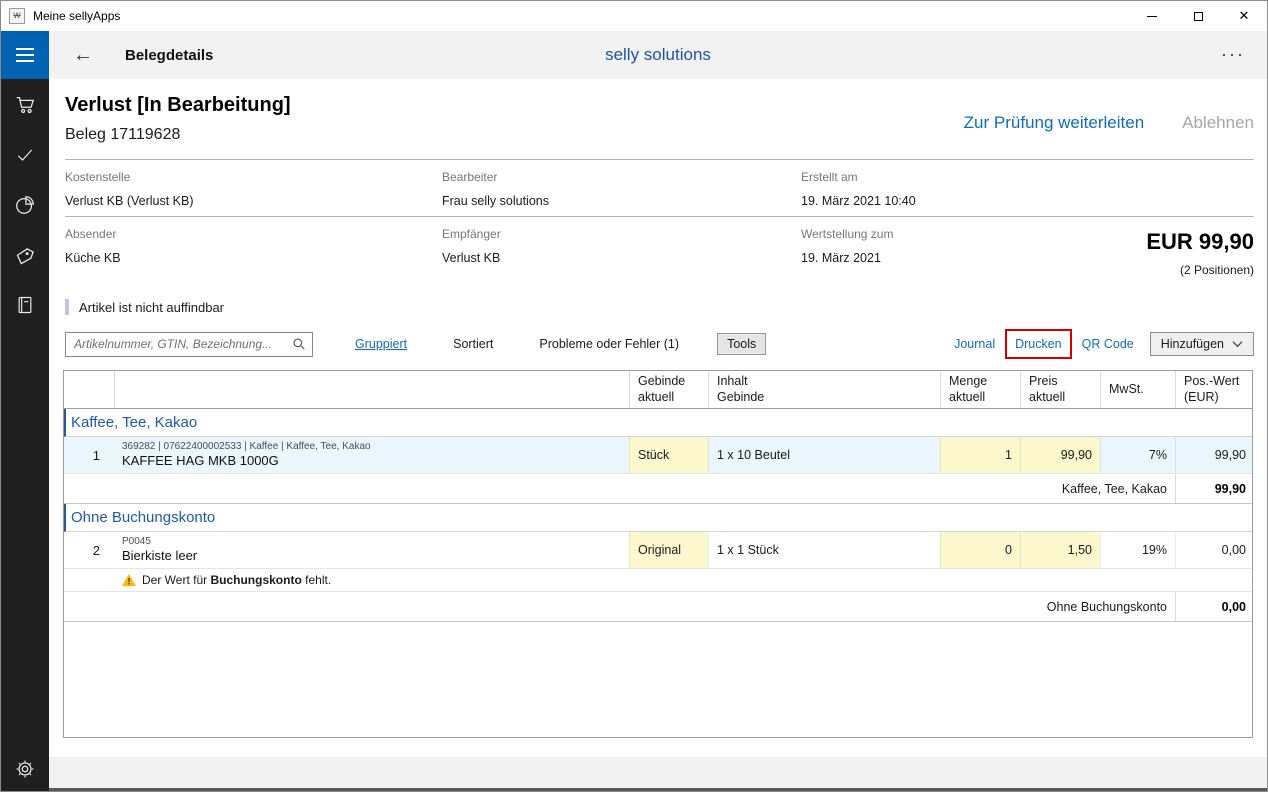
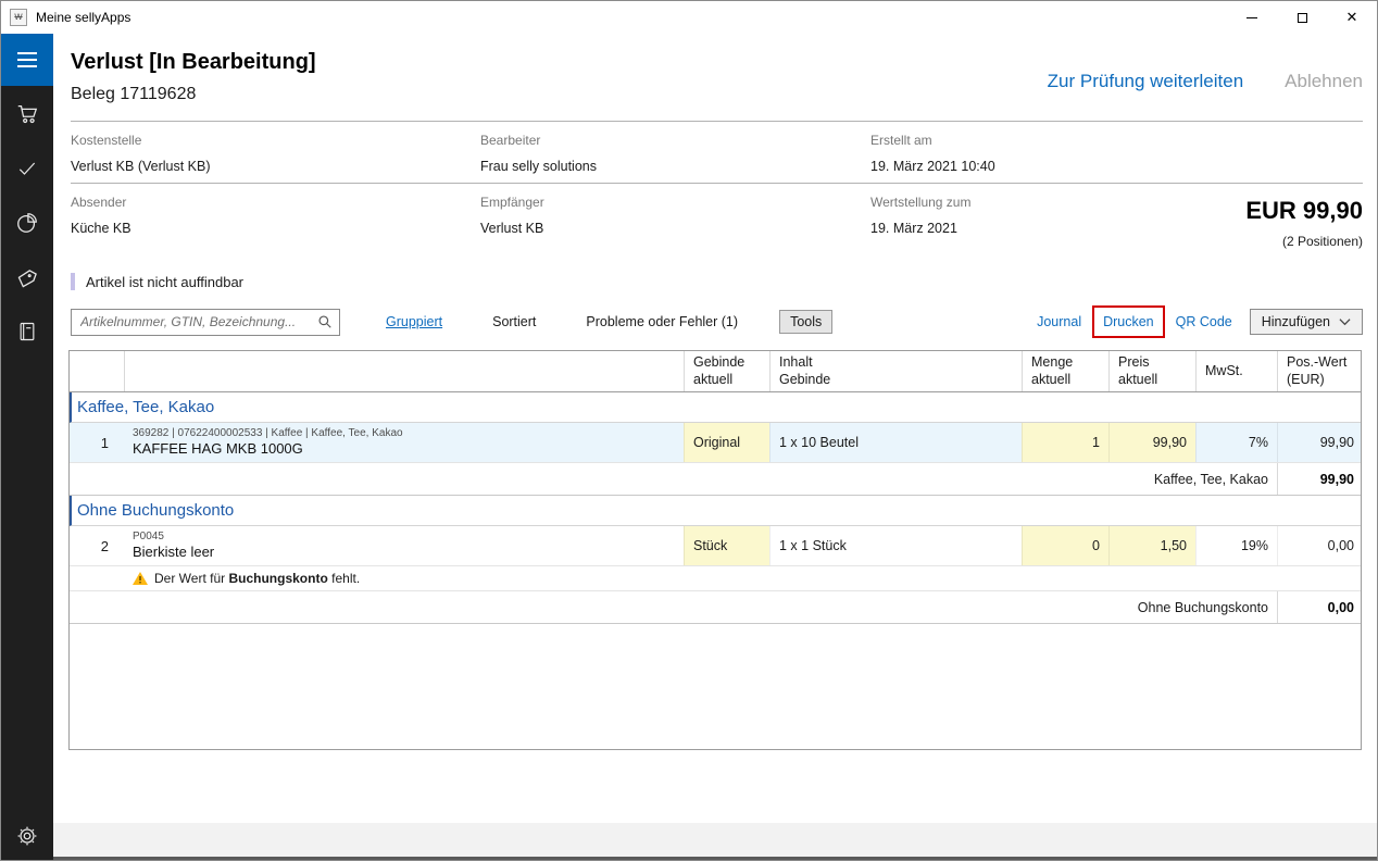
  w
  Meine sellyApps
  ✕
- ←
- Belegdetails
- selly solutions
- ···
  Verlust [In Bearbeitung]
  Beleg 17119628
  Zur Prüfung weiterleiten
  Ablehnen
  Kostenstelle
  Verlust KB (Verlust KB)
  Bearbeiter
  Frau selly solutions
  Erstellt am
  19. März 2021 10:40
  Absender
  Küche KB
  Empfänger
  Verlust KB
  Wertstellung zum
  19. März 2021
  EUR 99,90
  (2 Positionen)
  Artikel ist nicht auffindbar
  Artikelnummer, GTIN, Bezeichnung...
  Gruppiert
  Sortiert
  Probleme oder Fehler (1)
  Tools
  Journal
  Drucken
  QR Code
  Hinzufügen
  Gebinde
  aktuell
  Inhalt
  Gebinde
  Menge
  aktuell
  Preis
  aktuell
  MwSt.
  Pos.-Wert
  (EUR)
  Kaffee, Tee, Kakao
  1
  369282 | 07622400002533 | Kaffee | Kaffee, Tee, Kakao
  KAFFEE HAG MKB 1000G
- Stück
+ Original
  1 x 10 Beutel
  1
  99,90
  7%
  99,90
  Kaffee, Tee, Kakao
  99,90
  Ohne Buchungskonto
  2
  P0045
  Bierkiste leer
- Original
+ Stück
  1 x 1 Stück
  0
  1,50
  19%
  0,00
  Der Wert für Buchungskonto fehlt.
  Ohne Buchungskonto
  0,00
